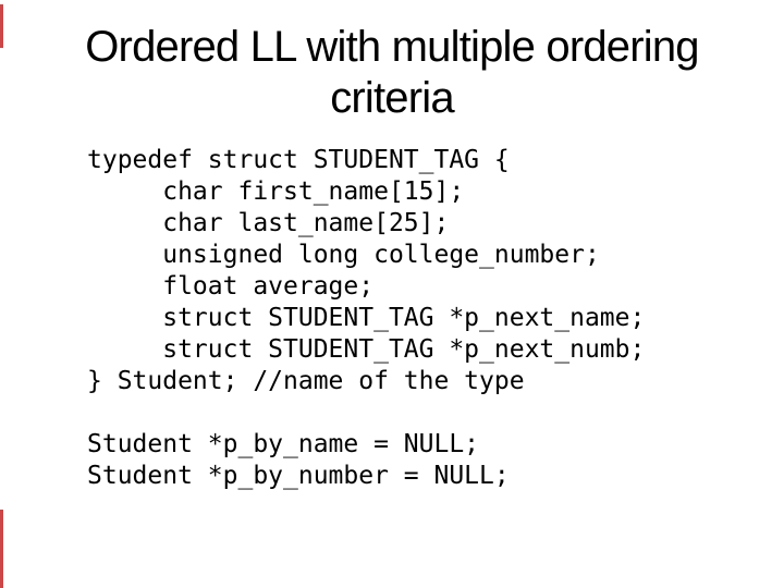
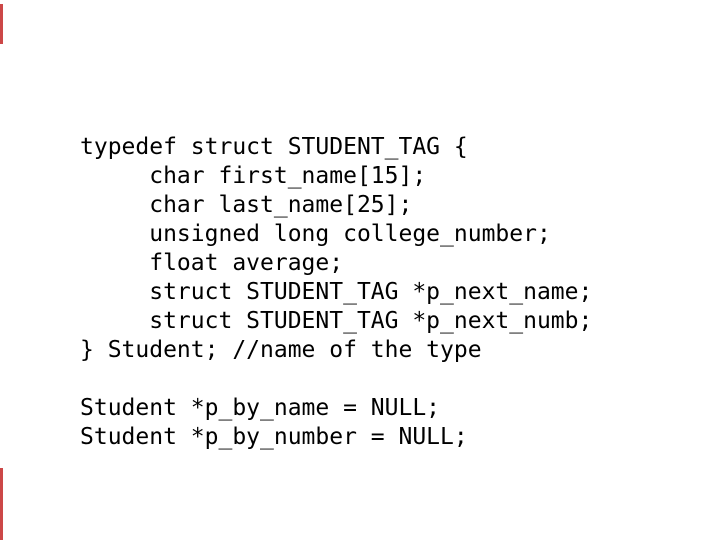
- Ordered LL with multiple ordering
- criteria
  typedef struct STUDENT_TAG {
  char first_name[15];
  char last_name[25];
  unsigned long college_number;
  float average;
  struct STUDENT_TAG *p_next_name;
  struct STUDENT_TAG *p_next_numb;
  } Student; //name of the type
  Student *p_by_name = NULL;
  Student *p_by_number = NULL;
